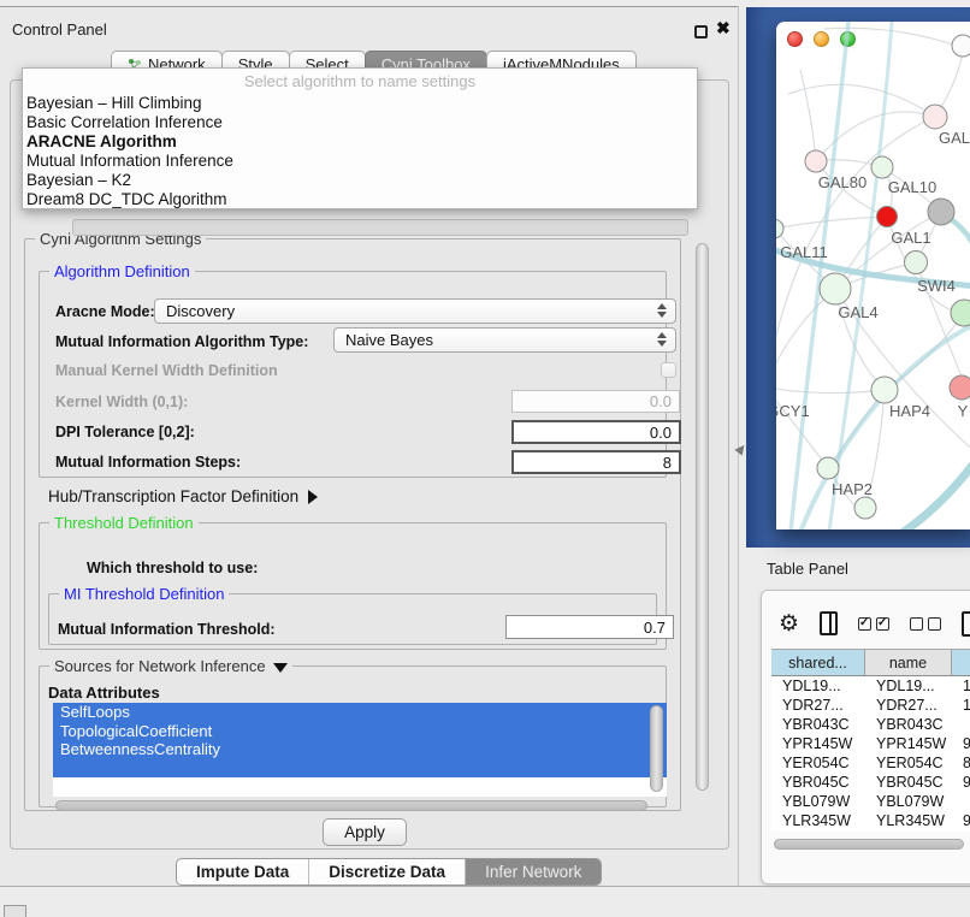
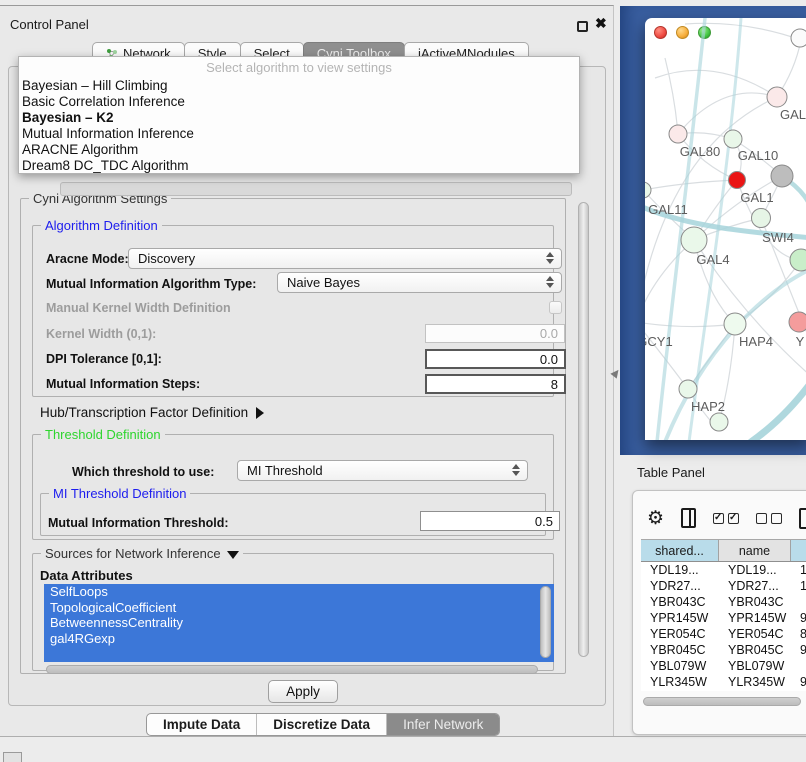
  Control Panel
  ✖
  Network
  Style
  Select
  Cyni Toolbox
  jActiveMNodules
  Cyni Algorithm Settings
  Algorithm Definition
  Aracne Mode:
  Discovery
  Mutual Information Algorithm Type:
  Naive Bayes
  Manual Kernel Width Definition
  Kernel Width (0,1):
  0.0
- DPI Tolerance [0,2]:
+ DPI Tolerance [0,1]:
  0.0
  Mutual Information Steps:
  8
  Hub/Transcription Factor Definition
  Threshold Definition
  Which threshold to use:
+ MI Threshold
  MI Threshold Definition
  Mutual Information Threshold:
- 0.7
+ 0.5
  Sources for Network Inference
  Data Attributes
  SelfLoops
  TopologicalCoefficient
  BetweennessCentrality
+ gal4RGexp
  Apply
  Impute Data
  Discretize Data
  Infer Network
  GAL
  GAL80
  GAL10
  GAL11
  GAL1
  SWI4
  GAL4
  CY1
  HAP4
  Y
  HAP2
  Table Panel
  ⚙
  ✓
  ✓
  shared...
  name
  YDL19...
  YDL19...
  YDR27...
  YDR27...
  YBR043C
  YBR043C
  YPR145W
  YPR145W
  YER054C
  YER054C
  YBR045C
  YBR045C
  YBL079W
  YBL079W
  YLR345W
  YLR345W
- Select algorithm to name settings
+ Select algorithm to view settings
  Bayesian – Hill Climbing
  Basic Correlation Inference
- ARACNE Algorithm
+ Bayesian – K2
  Mutual Information Inference
- Bayesian – K2
+ ARACNE Algorithm
  Dream8 DC_TDC Algorithm
